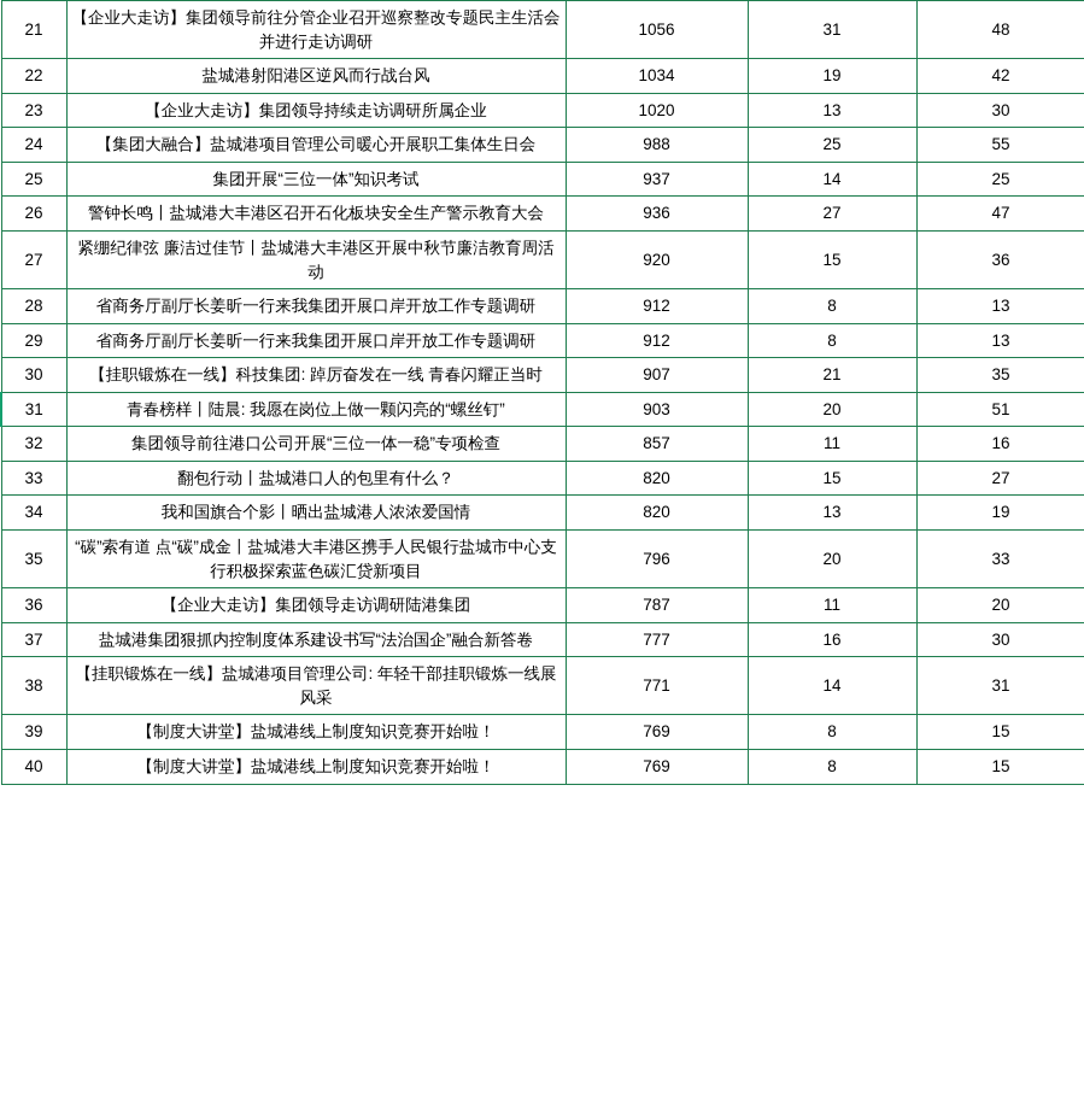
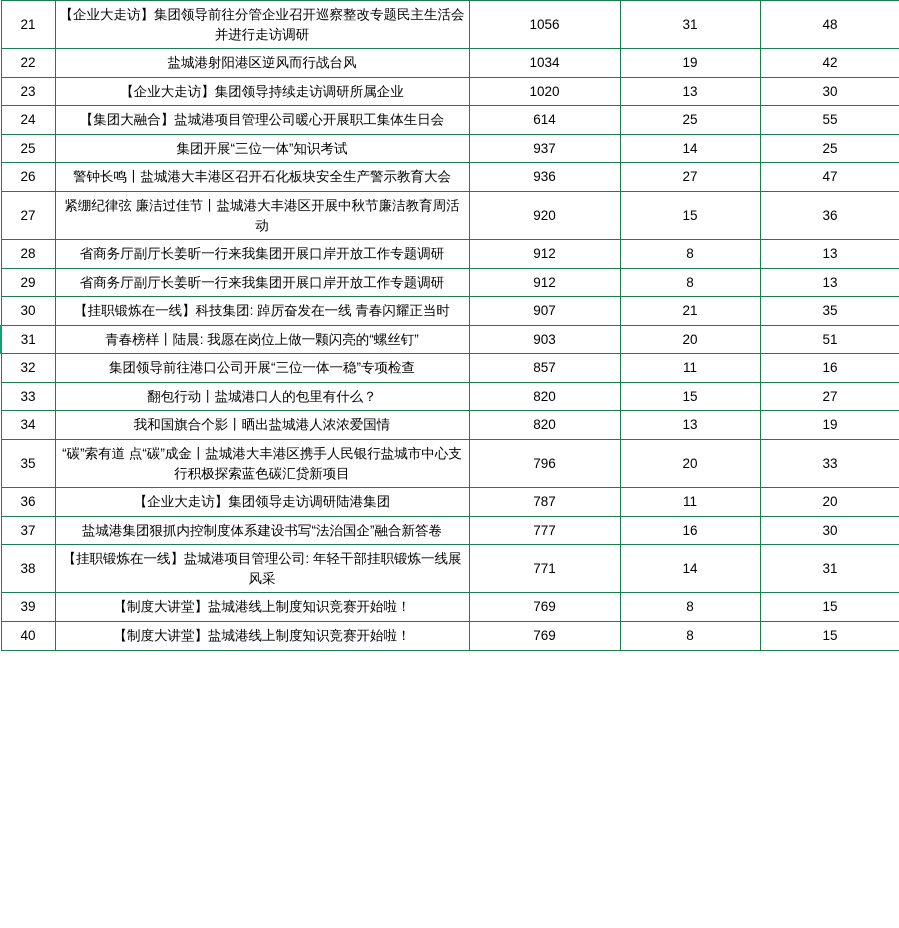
  21	【企业大走访】集团领导前往分管企业召开巡察整改专题民主生活会并进行走访调研	1056	31	48
  22	盐城港射阳港区逆风而行战台风	1034	19	42
  23	【企业大走访】集团领导持续走访调研所属企业	1020	13	30
- 24	【集团大融合】盐城港项目管理公司暖心开展职工集体生日会	988	25	55
+ 24	【集团大融合】盐城港项目管理公司暖心开展职工集体生日会	614	25	55
  25	集团开展“三位一体”知识考试	937	14	25
  26	警钟长鸣丨盐城港大丰港区召开石化板块安全生产警示教育大会	936	27	47
  27	紧绷纪律弦 廉洁过佳节丨盐城港大丰港区开展中秋节廉洁教育周活动	920	15	36
  28	省商务厅副厅长姜昕一行来我集团开展口岸开放工作专题调研	912	8	13
  29	省商务厅副厅长姜昕一行来我集团开展口岸开放工作专题调研	912	8	13
  30	【挂职锻炼在一线】科技集团: 踔厉奋发在一线 青春闪耀正当时	907	21	35
  31	青春榜样丨陆晨: 我愿在岗位上做一颗闪亮的“螺丝钉”	903	20	51
  32	集团领导前往港口公司开展“三位一体一稳”专项检查	857	11	16
  33	翻包行动丨盐城港口人的包里有什么？	820	15	27
  34	我和国旗合个影丨晒出盐城港人浓浓爱国情	820	13	19
  35	“碳”索有道 点“碳”成金丨盐城港大丰港区携手人民银行盐城市中心支行积极探索蓝色碳汇贷新项目	796	20	33
  36	【企业大走访】集团领导走访调研陆港集团	787	11	20
  37	盐城港集团狠抓内控制度体系建设书写“法治国企”融合新答卷	777	16	30
  38	【挂职锻炼在一线】盐城港项目管理公司: 年轻干部挂职锻炼一线展风采	771	14	31
  39	【制度大讲堂】盐城港线上制度知识竞赛开始啦！	769	8	15
  40	【制度大讲堂】盐城港线上制度知识竞赛开始啦！	769	8	15
